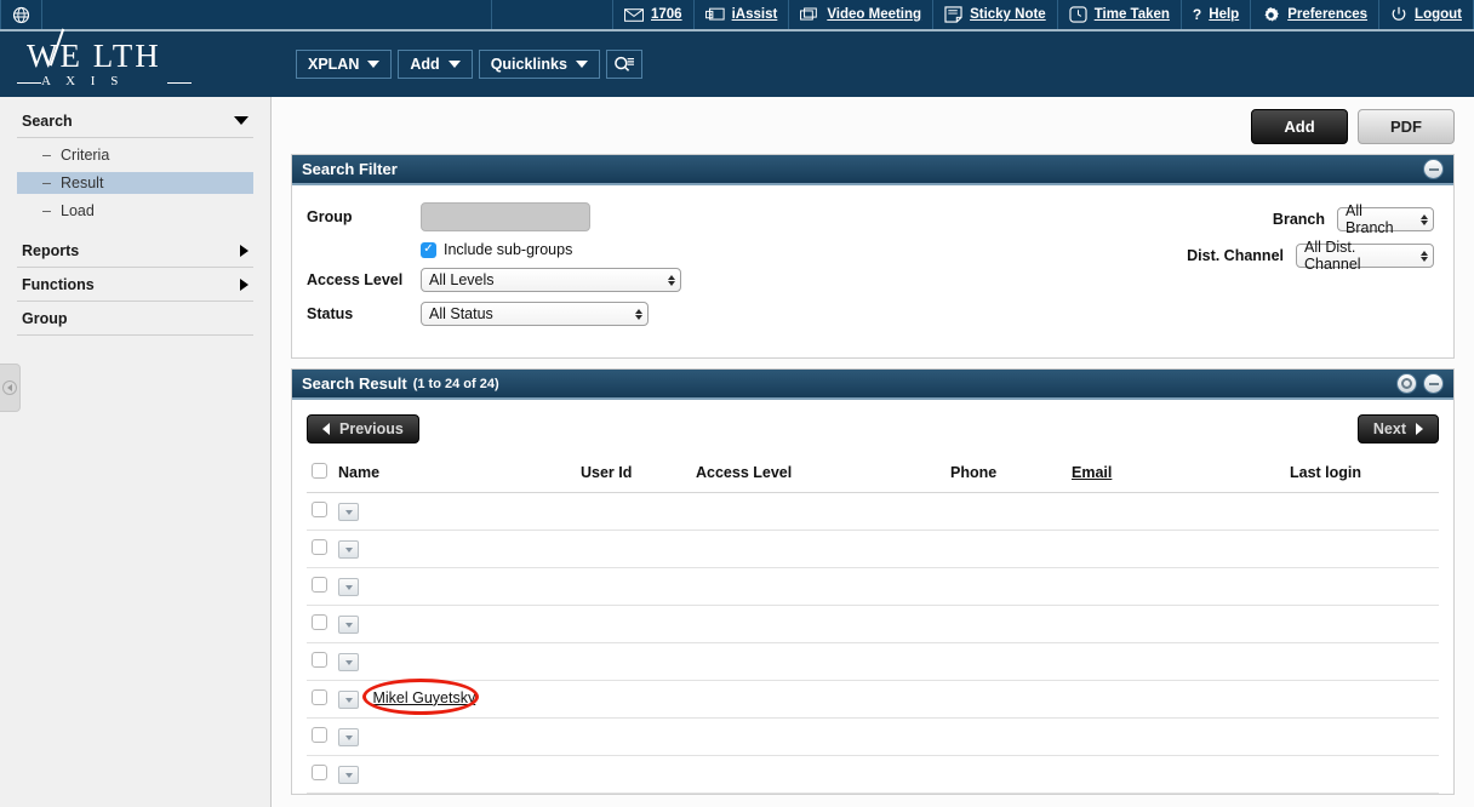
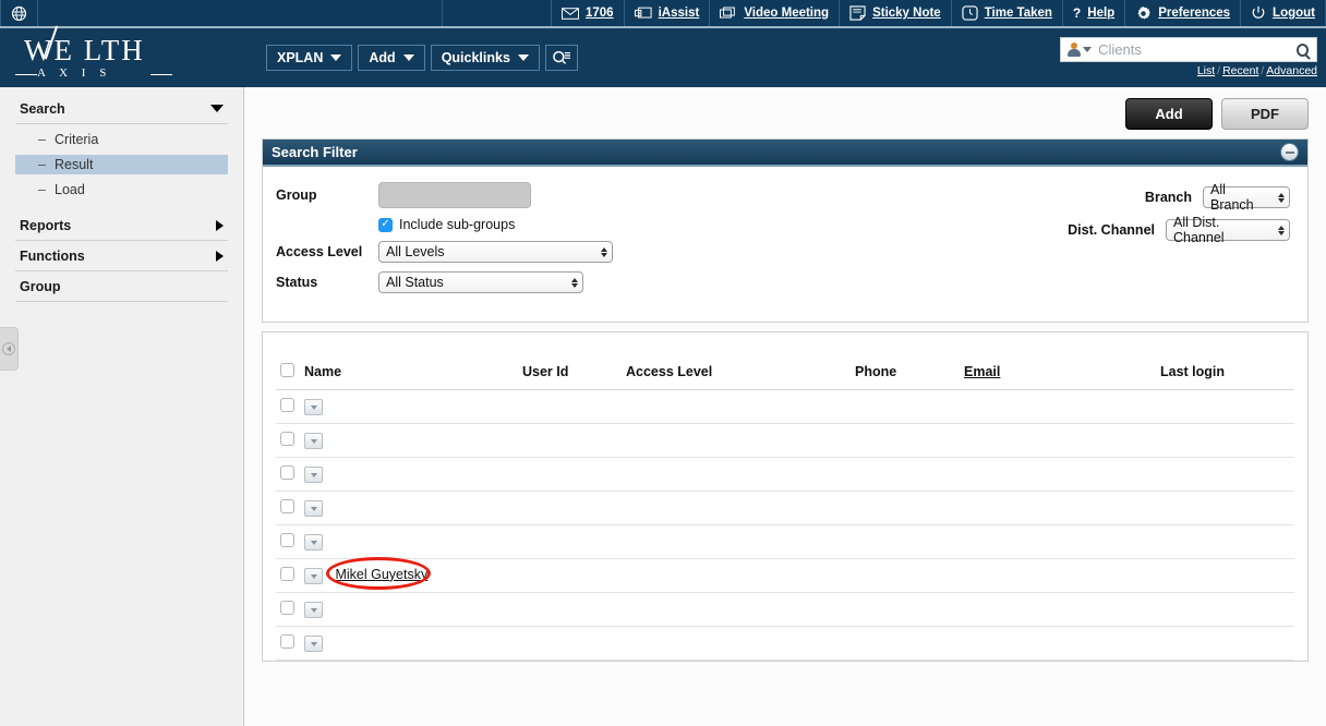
  1706
  iAssist
  Video Meeting
  Sticky Note
  Time Taken
  ?
  Help
  Preferences
  Logout
  WE LTH
  A X I S
  XPLAN
  Add
  Quicklinks
+ Clients
+ List / Recent / Advanced
  Search
  –
  Criteria
  –
  Result
  –
  Load
  Reports
  Functions
  Group
  Add
  PDF
  Search Filter
  Group
  ✓
  Include sub-groups
  Access Level
  All Levels
  Status
  All Status
  Branch
  All Branch
  Dist. Channel
  All Dist. Channel
- Search Result
- (1 to 24 of 24)
- Previous
- Next
  	Name	User Id	Access Level	Phone	Email	Last login
  	Mikel Guyetsky
